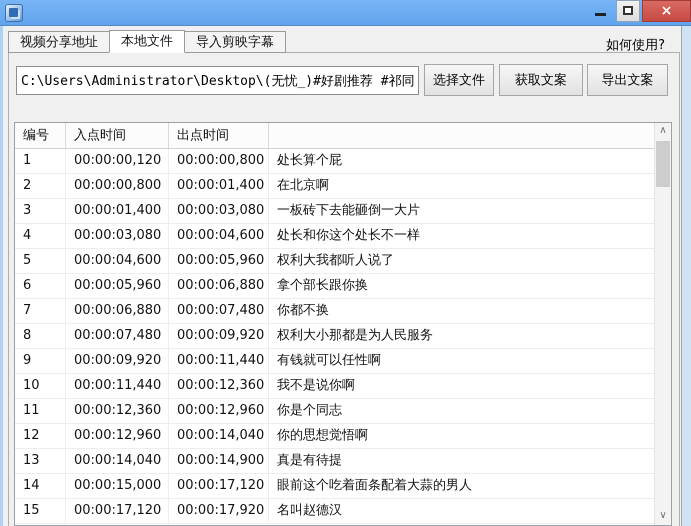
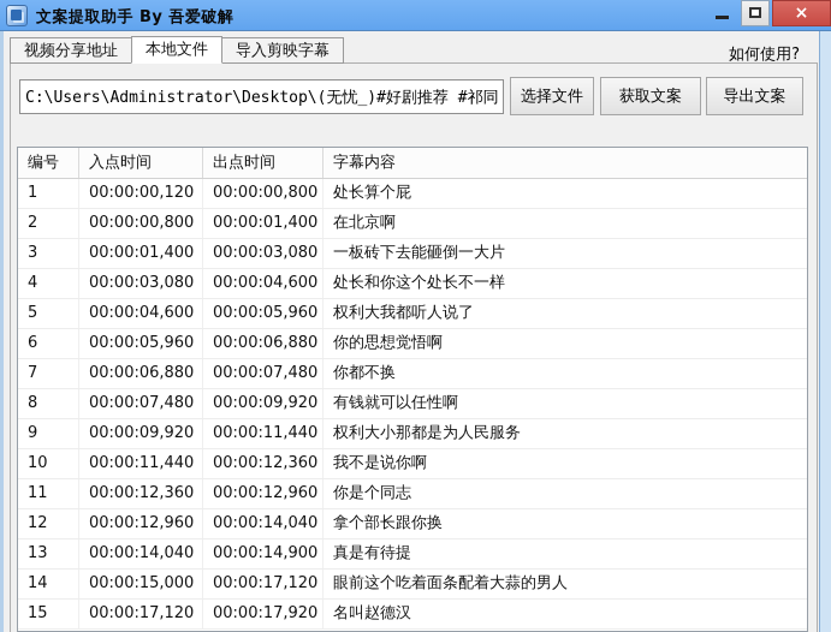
+ 文案提取助手 By 吾爱破解
  ×
  视频分享地址
  本地文件
  导入剪映字幕
  如何使用?
  C:\Users\Administrator\Desktop\(无忧_)#好剧推荐 #祁同
  选择文件
  获取文案
  导出文案
  编号
  入点时间
  出点时间
+ 字幕内容
  1
  00:00:00,120
  00:00:00,800
  处长算个屁
  2
  00:00:00,800
  00:00:01,400
  在北京啊
  3
  00:00:01,400
  00:00:03,080
  一板砖下去能砸倒一大片
  4
  00:00:03,080
  00:00:04,600
  处长和你这个处长不一样
  5
  00:00:04,600
  00:00:05,960
  权利大我都听人说了
  6
  00:00:05,960
  00:00:06,880
- 拿个部长跟你换
+ 你的思想觉悟啊
  7
  00:00:06,880
  00:00:07,480
  你都不换
  8
  00:00:07,480
  00:00:09,920
- 权利大小那都是为人民服务
+ 有钱就可以任性啊
  9
  00:00:09,920
  00:00:11,440
- 有钱就可以任性啊
+ 权利大小那都是为人民服务
  10
  00:00:11,440
  00:00:12,360
  我不是说你啊
  11
  00:00:12,360
  00:00:12,960
  你是个同志
  12
  00:00:12,960
  00:00:14,040
- 你的思想觉悟啊
+ 拿个部长跟你换
  13
  00:00:14,040
  00:00:14,900
  真是有待提
  14
  00:00:15,000
  00:00:17,120
  眼前这个吃着面条配着大蒜的男人
  15
  00:00:17,120
  00:00:17,920
  名叫赵德汉
- ∧
- ∨
